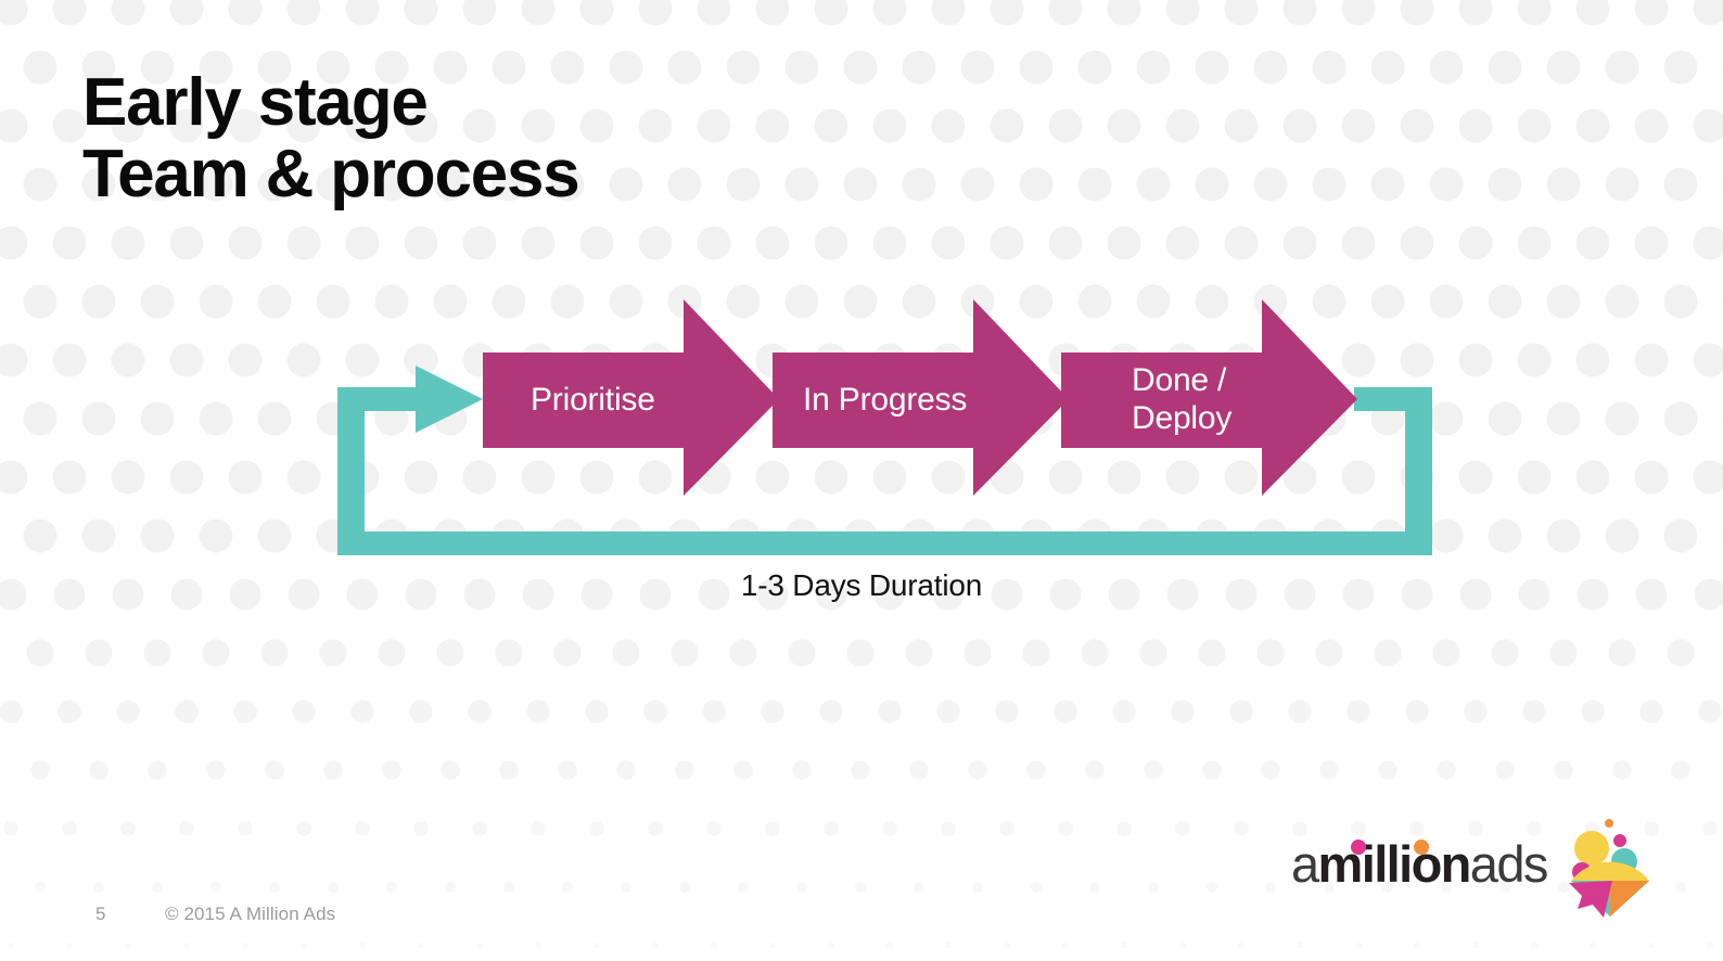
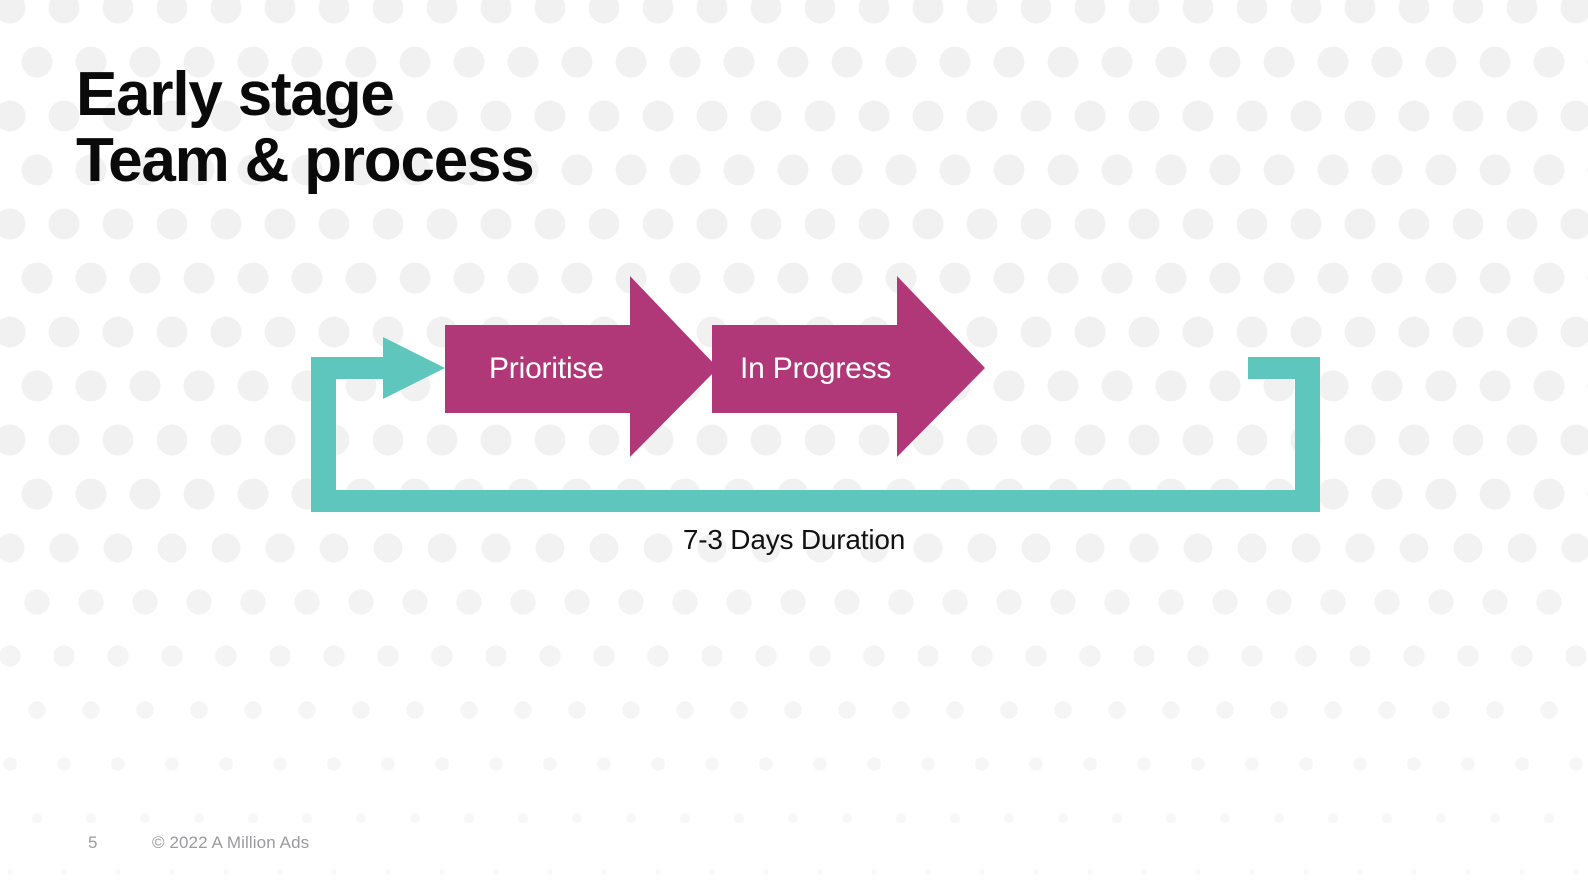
  Early stage
  Team & process
  Prioritise
  In Progress
- Done /
- Deploy
- 1-3 Days Duration
+ 7-3 Days Duration
  5
- © 2015 A Million Ads
+ © 2022 A Million Ads
- amillionads
